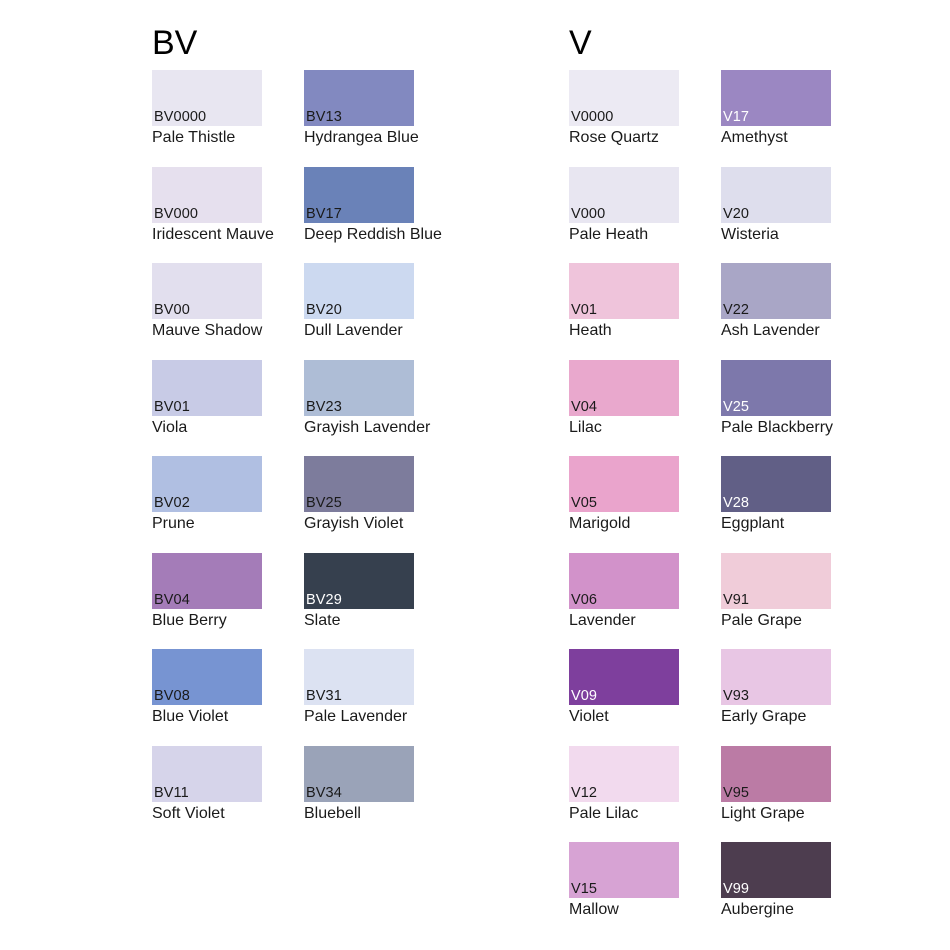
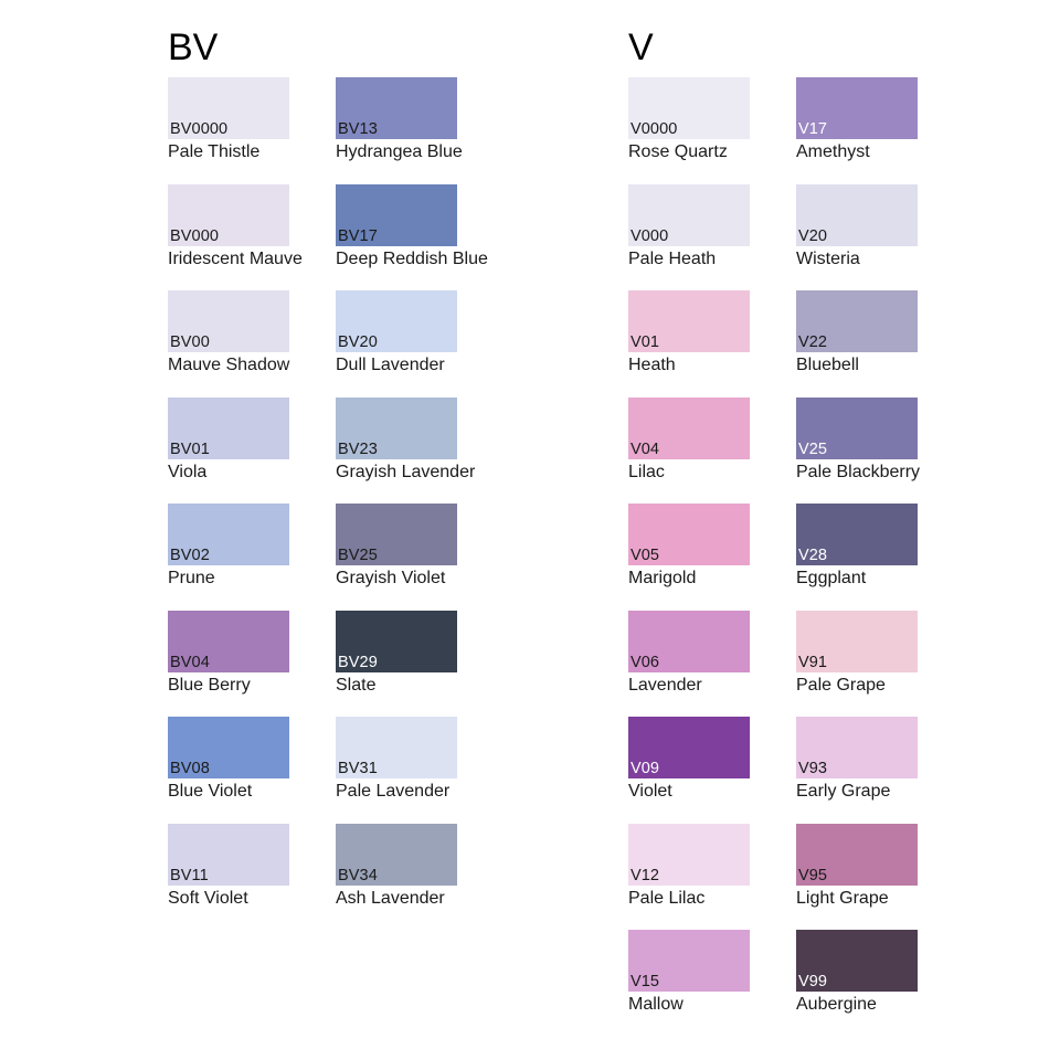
  BV
  BV0000
  Pale Thistle
  BV13
  Hydrangea Blue
  BV000
  Iridescent Mauve
  BV17
  Deep Reddish Blue
  BV00
  Mauve Shadow
  BV20
  Dull Lavender
  BV01
  Viola
  BV23
  Grayish Lavender
  BV02
  Prune
  BV25
  Grayish Violet
  BV04
  Blue Berry
  BV29
  Slate
  BV08
  Blue Violet
  BV31
  Pale Lavender
  BV11
  Soft Violet
  BV34
- Bluebell
+ Ash Lavender
  V
  V0000
  Rose Quartz
  V17
  Amethyst
  V000
  Pale Heath
  V20
  Wisteria
  V01
  Heath
  V22
- Ash Lavender
+ Bluebell
  V04
  Lilac
  V25
  Pale Blackberry
  V05
  Marigold
  V28
  Eggplant
  V06
  Lavender
  V91
  Pale Grape
  V09
  Violet
  V93
  Early Grape
  V12
  Pale Lilac
  V95
  Light Grape
  V15
  Mallow
  V99
  Aubergine
